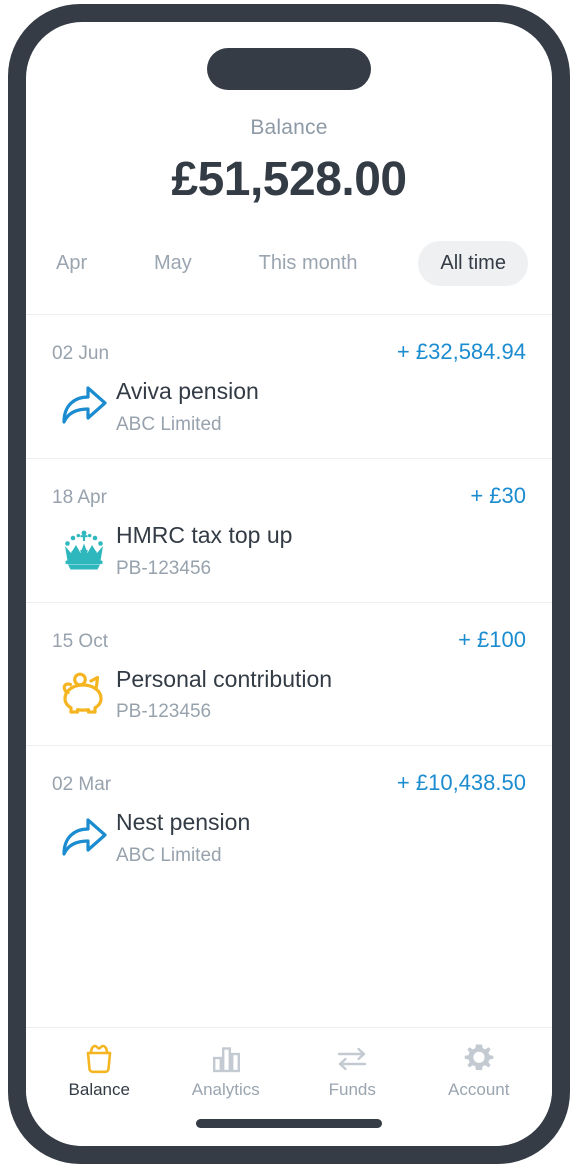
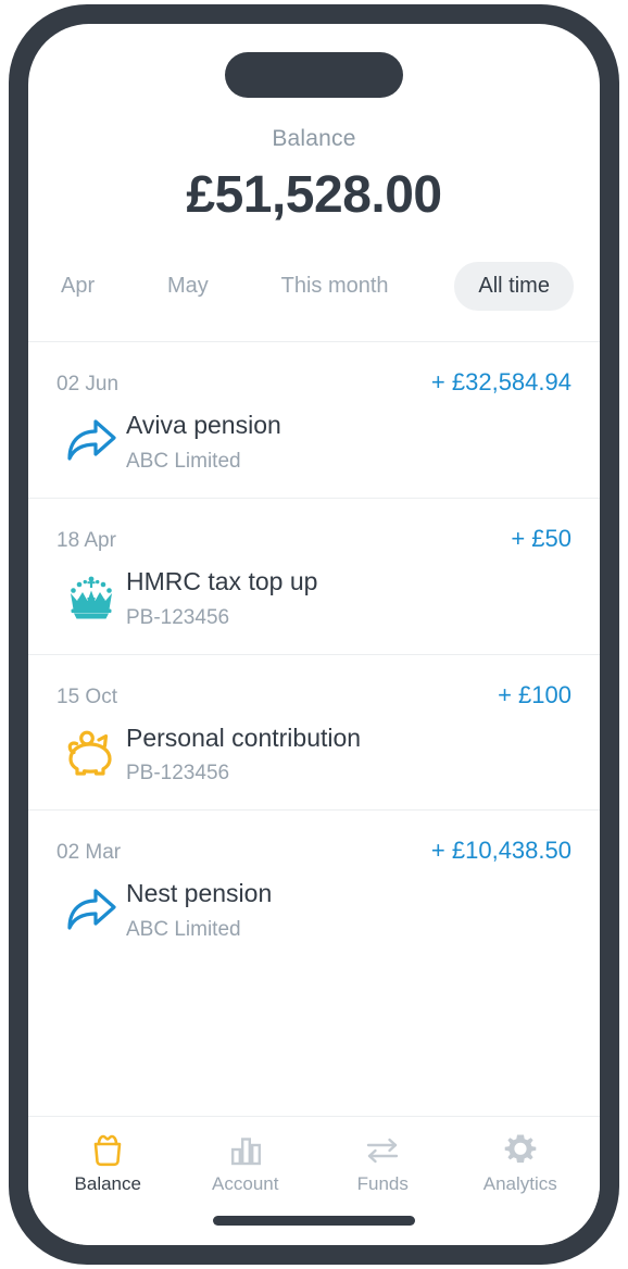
  Balance
  £51,528.00
  Apr
  May
  This month
  All time
  02 Jun
  + £32,584.94
  Aviva pension
  ABC Limited
  18 Apr
- + £30
+ + £50
  HMRC tax top up
  PB-123456
  15 Oct
  + £100
  Personal contribution
  PB-123456
  02 Mar
  + £10,438.50
  Nest pension
  ABC Limited
  Balance
- Analytics
+ Account
  Funds
- Account
+ Analytics
